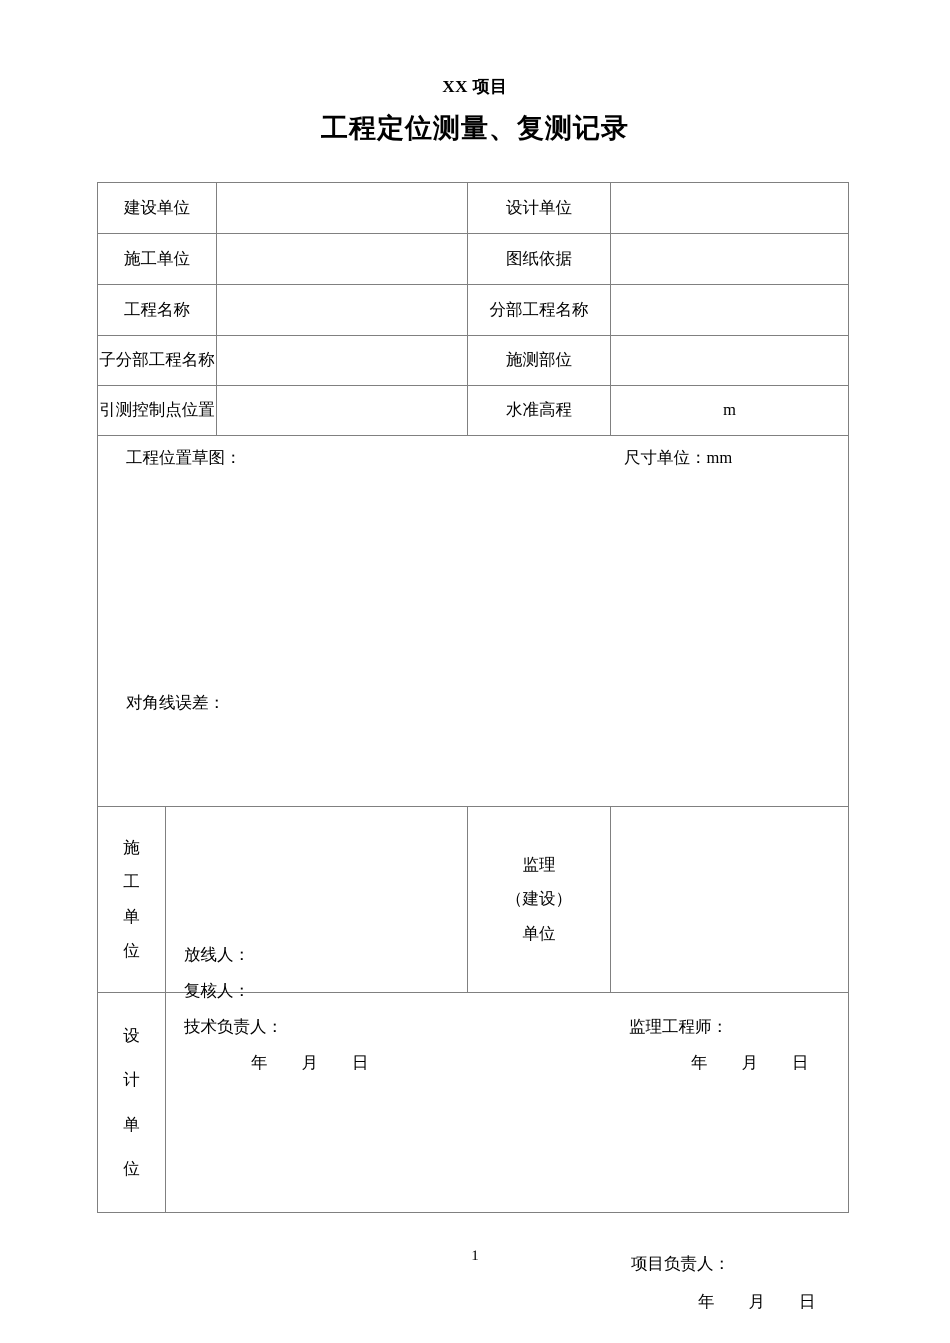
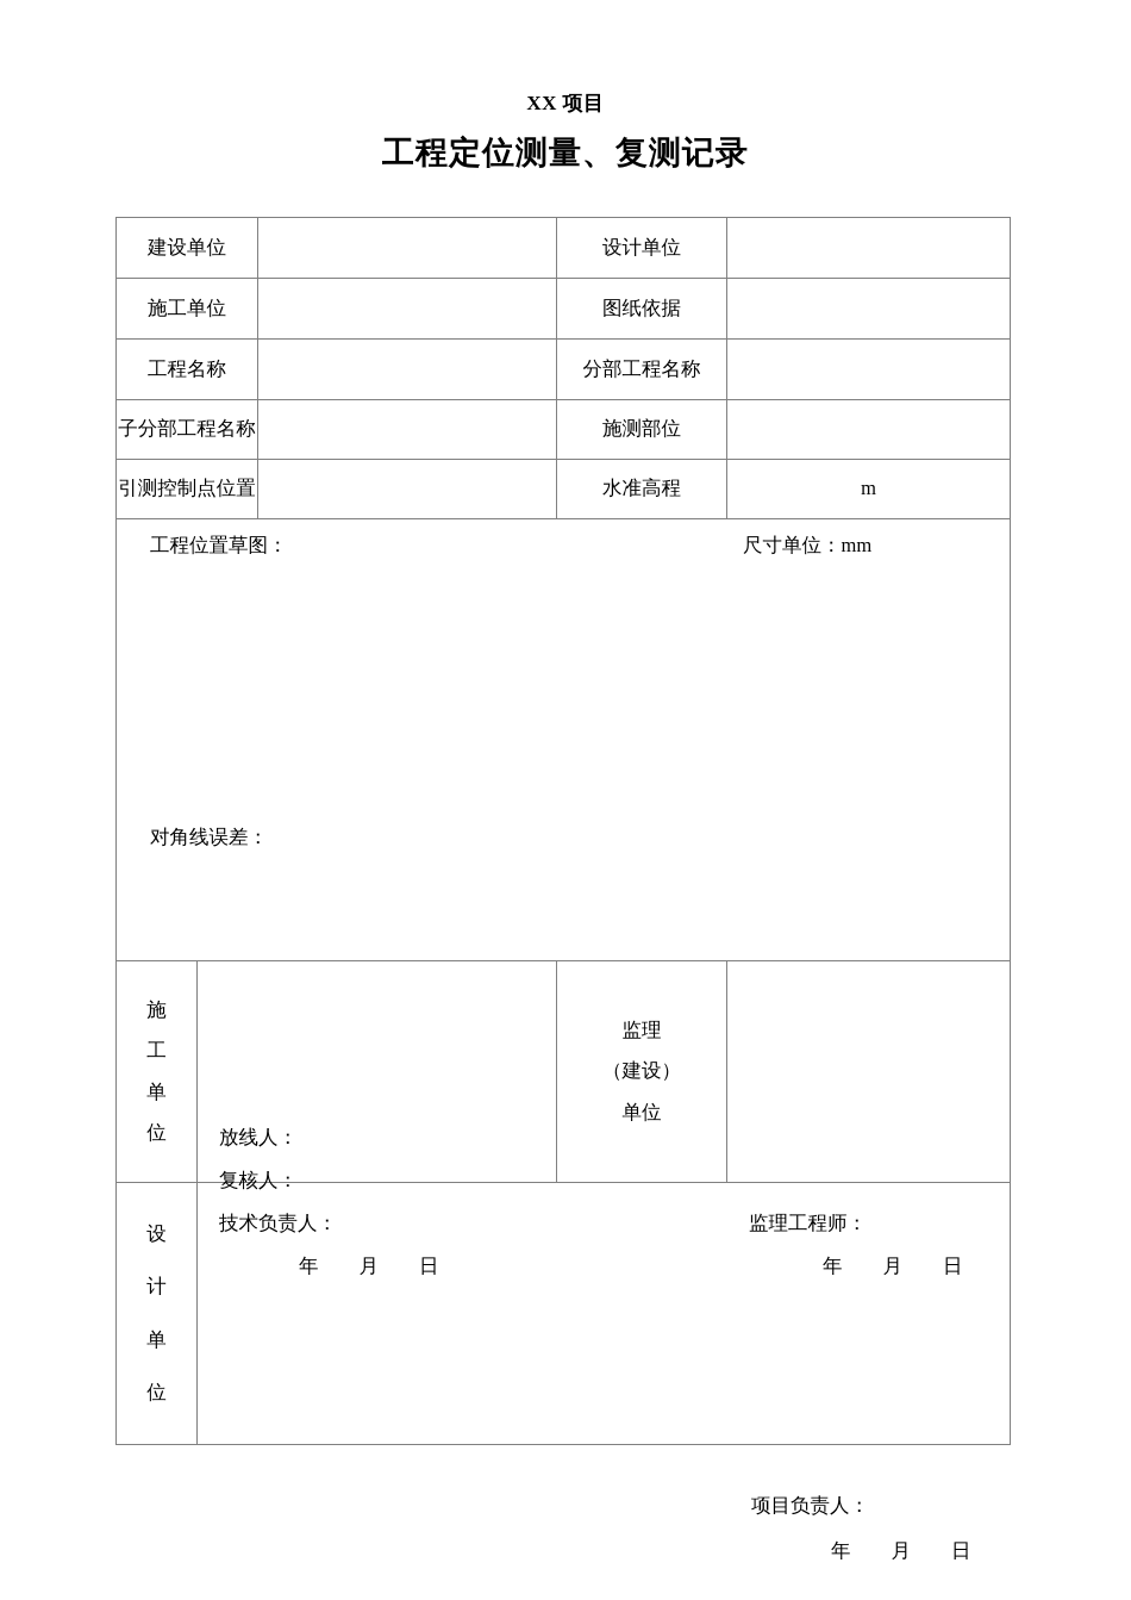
  XX 项目
  工程定位测量、复测记录
  建设单位		设计单位
  施工单位		图纸依据
  工程名称		分部工程名称
  子分部工程名称		施测部位
  引测控制点位置		水准高程	m
  工程位置草图： 尺寸单位：mm 对角线误差：
  施 工 单 位	放线人： 复核人： 技术负责人： 年 月 日	监理 （建设） 单位	监理工程师： 年 月 日
  设 计 单 位	项目负责人： 年 月 日
- 1
